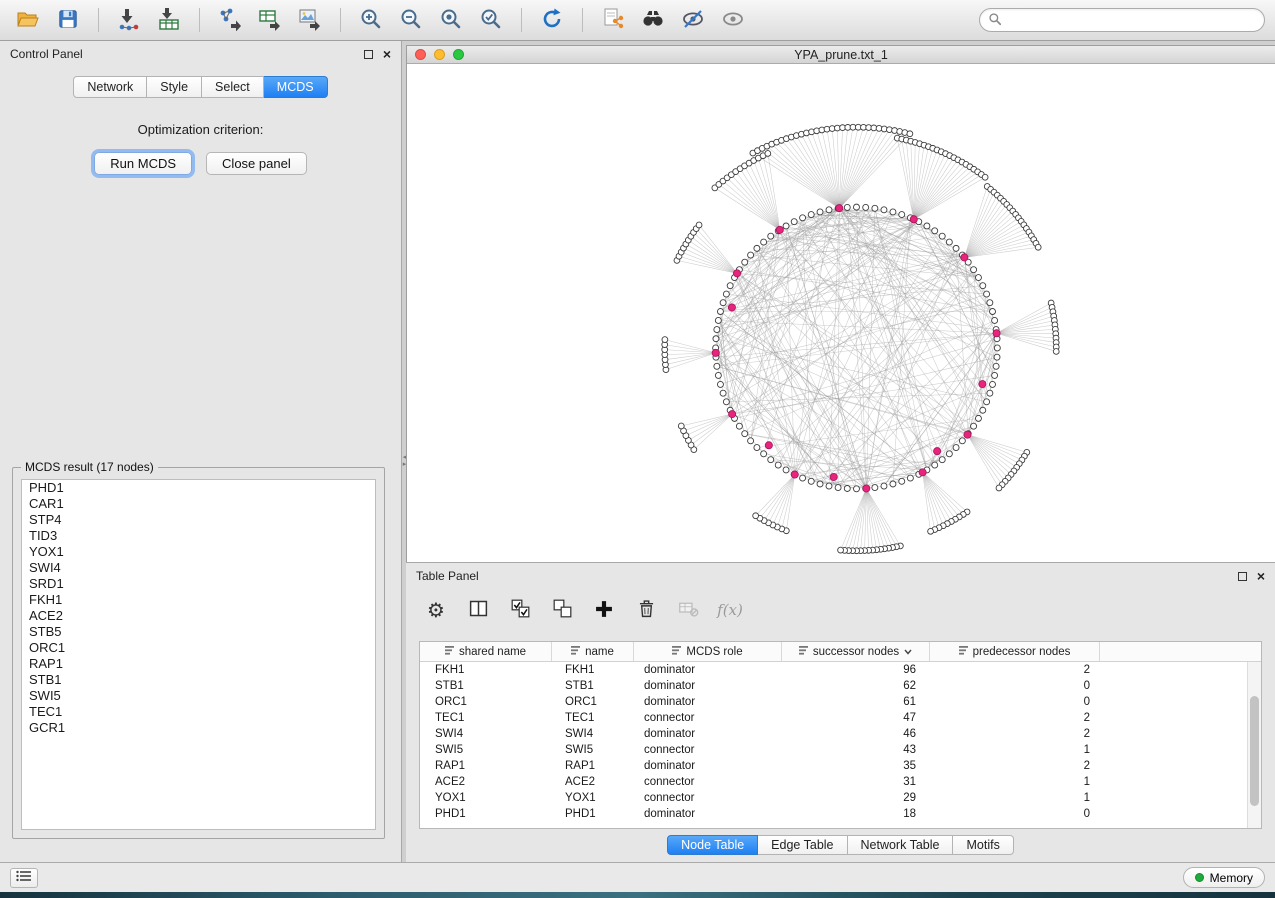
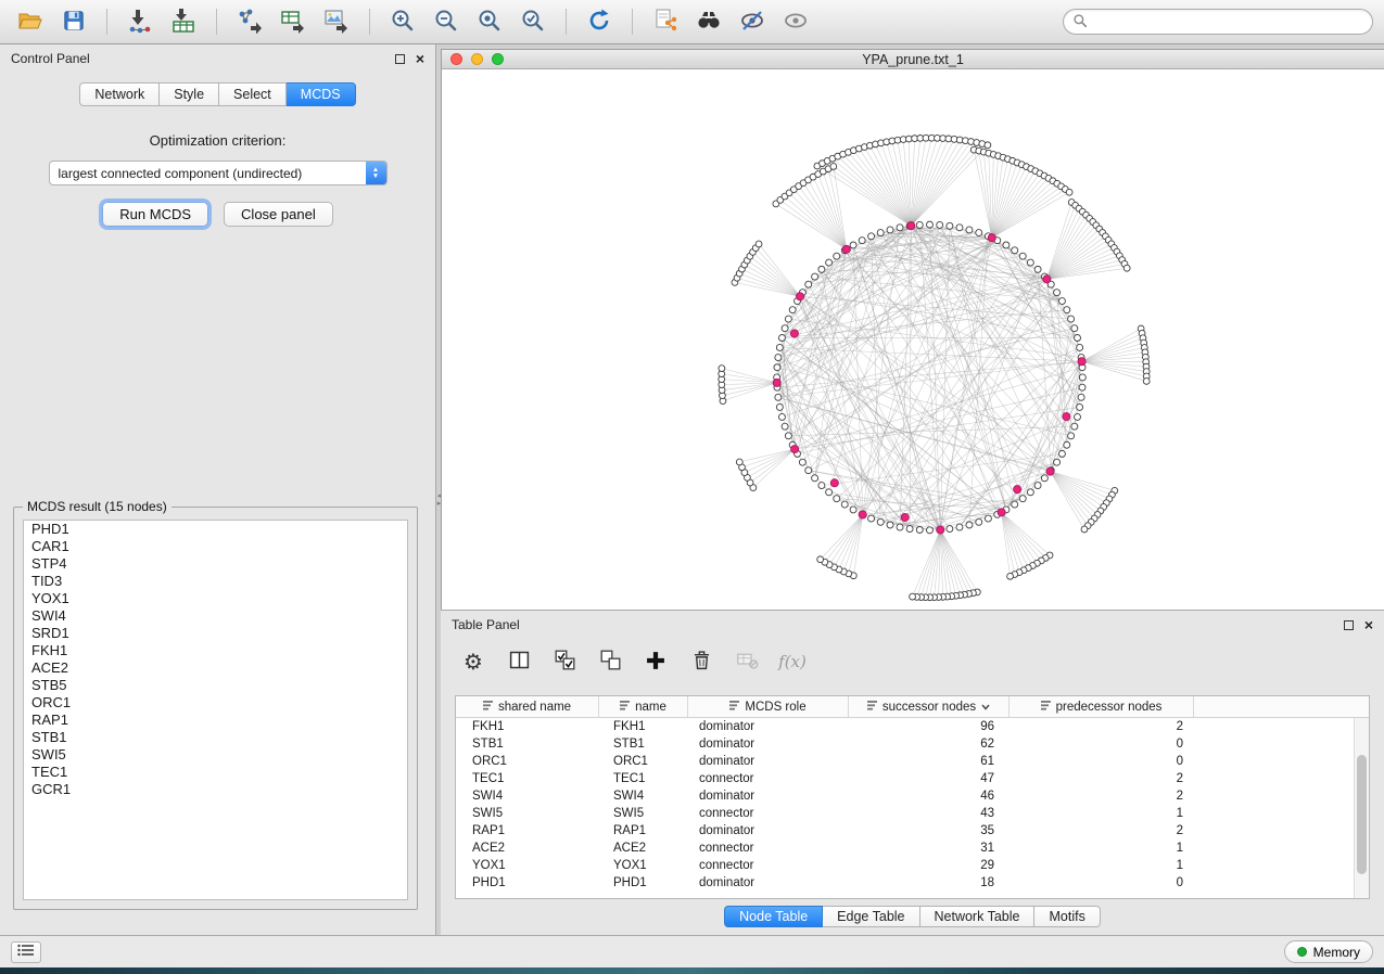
  Control Panel
  ×
  Network
  Style
  Select
  MCDS
  Optimization criterion:
+ largest connected component (undirected)
  Run MCDS
  Close panel
- MCDS result (17 nodes)
+ MCDS result (15 nodes)
  PHD1
  CAR1
  STP4
  TID3
  YOX1
  SWI4
  SRD1
  FKH1
  ACE2
  STB5
  ORC1
  RAP1
  STB1
  SWI5
  TEC1
  GCR1
  YPA_prune.txt_1
  Table Panel
  ×
  ⚙
  f(x)
  shared name
  name
  MCDS role
  successor nodes
  predecessor nodes
  FKH1
  FKH1
  dominator
  96
  2
  STB1
  STB1
  dominator
  62
  0
  ORC1
  ORC1
  dominator
  61
  0
  TEC1
  TEC1
  connector
  47
  2
  SWI4
  SWI4
  dominator
  46
  2
  SWI5
  SWI5
  connector
  43
  1
  RAP1
  RAP1
  dominator
  35
  2
  ACE2
  ACE2
  connector
  31
  1
  YOX1
  YOX1
  connector
  29
  1
  PHD1
  PHD1
  dominator
  18
  0
  Node Table
  Edge Table
  Network Table
  Motifs
  Memory
